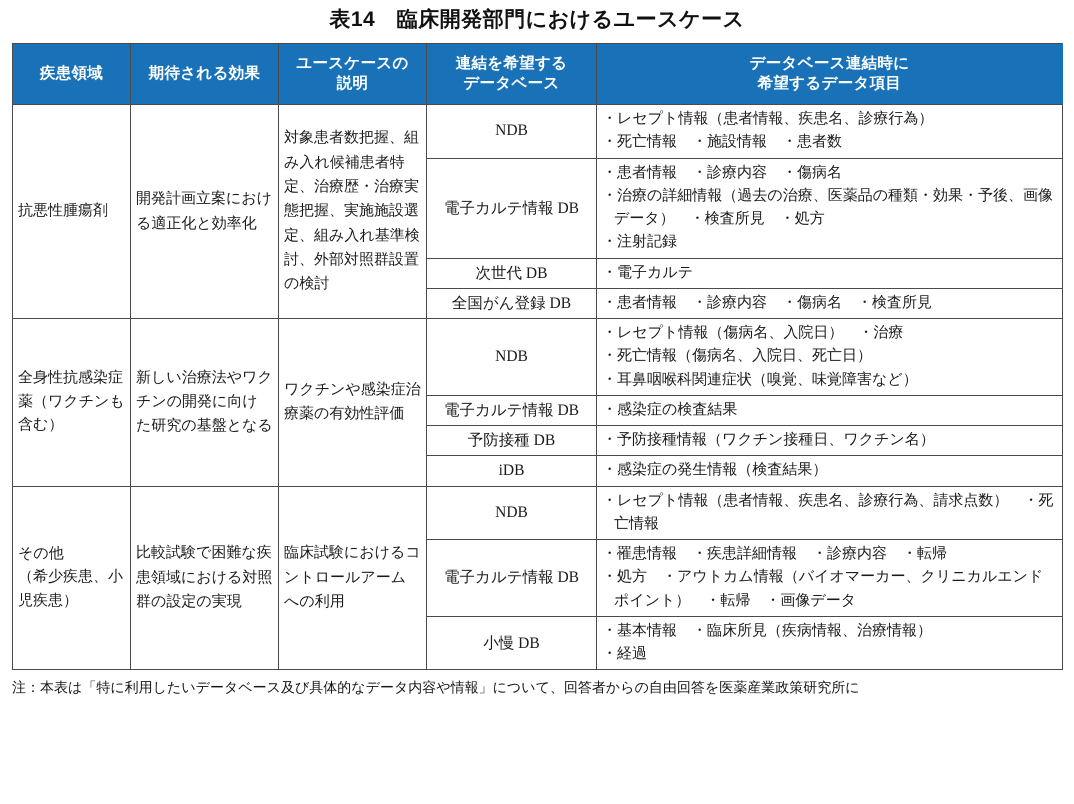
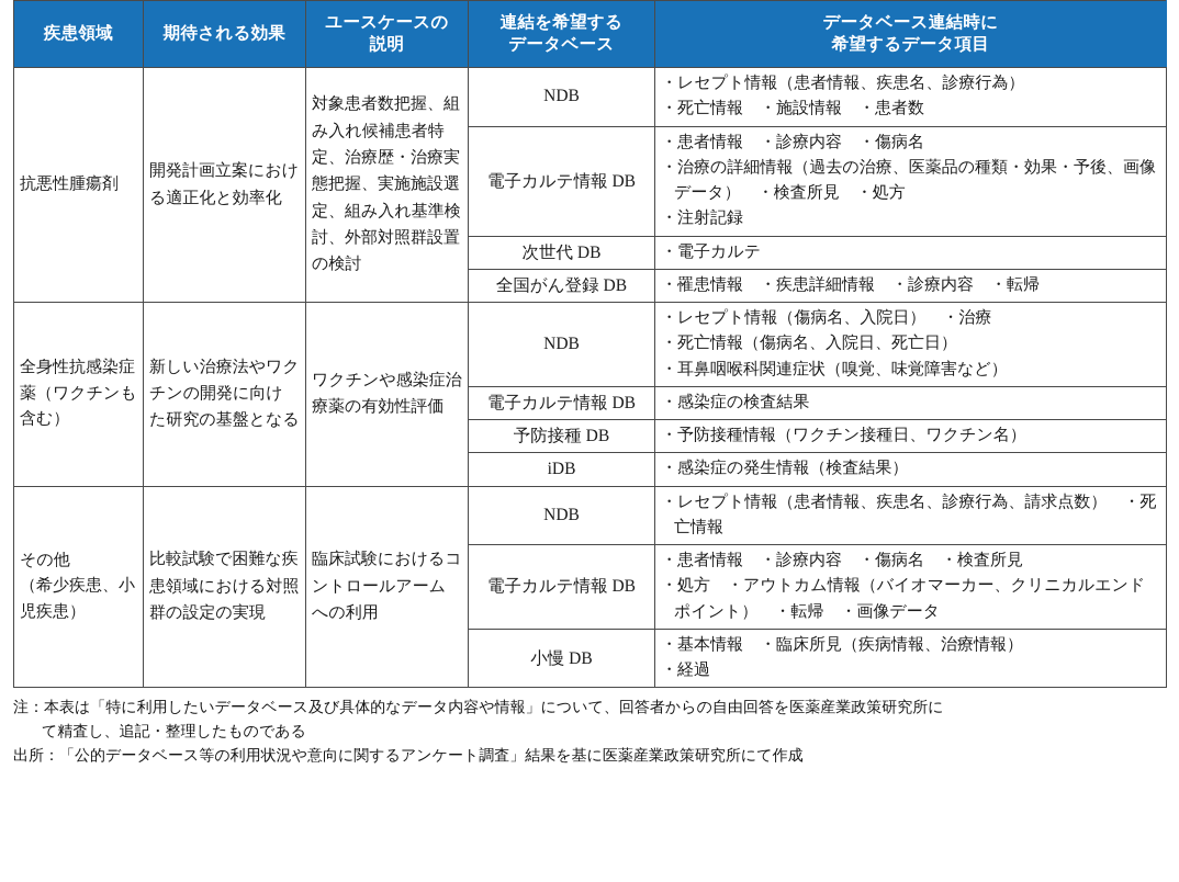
- 表14 臨床開発部門におけるユースケース
  疾患領域	期待される効果	ユースケースの 説明	連結を希望する データベース	データベース連結時に 希望するデータ項目
  抗悪性腫瘍剤	開発計画立案における適正化と効率化	対象患者数把握、組み入れ候補患者特定、治療歴・治療実態把握、実施施設選定、組み入れ基準検討、外部対照群設置の検討	NDB	・レセプト情報（患者情報、疾患名、診療行為）・死亡情報 ・施設情報 ・患者数
  電子カルテ情報 DB	・患者情報 ・診療内容 ・傷病名・治療の詳細情報（過去の治療、医薬品の種類・効果・予後、画像データ） ・検査所見 ・処方・注射記録
  次世代 DB	・電子カルテ
- 全国がん登録 DB	・患者情報 ・診療内容 ・傷病名 ・検査所見
+ 全国がん登録 DB	・罹患情報 ・疾患詳細情報 ・診療内容 ・転帰
  全身性抗感染症薬（ワクチンも含む）	新しい治療法やワクチンの開発に向けた研究の基盤となる	ワクチンや感染症治療薬の有効性評価	NDB	・レセプト情報（傷病名、入院日） ・治療・死亡情報（傷病名、入院日、死亡日）・耳鼻咽喉科関連症状（嗅覚、味覚障害など）
  電子カルテ情報 DB	・感染症の検査結果
  予防接種 DB	・予防接種情報（ワクチン接種日、ワクチン名）
  iDB	・感染症の発生情報（検査結果）
  その他 （希少疾患、小児疾患）	比較試験で困難な疾患領域における対照群の設定の実現	臨床試験におけるコントロールアームへの利用	NDB	・レセプト情報（患者情報、疾患名、診療行為、請求点数） ・死亡情報
- 電子カルテ情報 DB	・罹患情報 ・疾患詳細情報 ・診療内容 ・転帰・処方 ・アウトカム情報（バイオマーカー、クリニカルエンドポイント） ・転帰 ・画像データ
+ 電子カルテ情報 DB	・患者情報 ・診療内容 ・傷病名 ・検査所見・処方 ・アウトカム情報（バイオマーカー、クリニカルエンドポイント） ・転帰 ・画像データ
  小慢 DB	・基本情報 ・臨床所見（疾病情報、治療情報）・経過
  注：本表は「特に利用したいデータベース及び具体的なデータ内容や情報」について、回答者からの自由回答を医薬産業政策研究所に
+ て精査し、追記・整理したものである
+ 出所：「公的データベース等の利用状況や意向に関するアンケート調査」結果を基に医薬産業政策研究所にて作成
